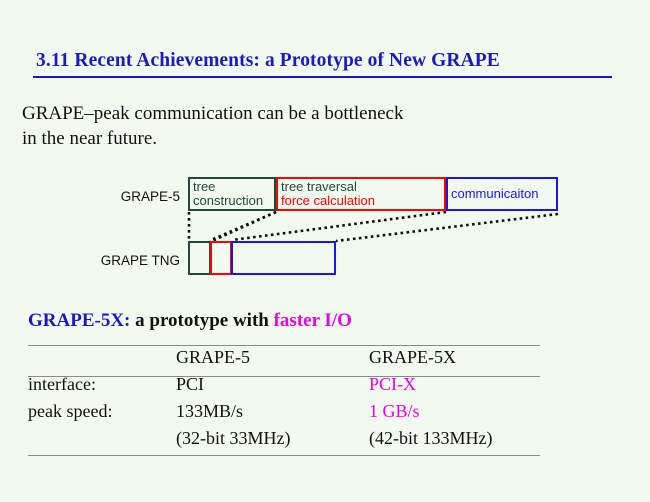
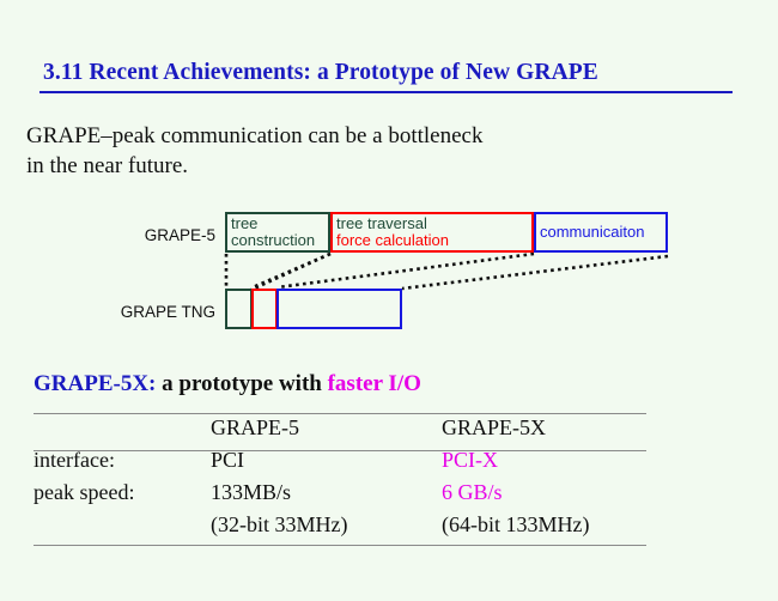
  3.11 Recent Achievements: a Prototype of New GRAPE
  GRAPE–peak communication can be a bottleneck
  in the near future.
  GRAPE-5
  GRAPE TNG
  tree
  construction
  tree traversal
  force calculation
  communicaiton
  GRAPE-5X: a prototype with faster I/O
  	GRAPE-5	GRAPE-5X
  interface:	PCI	PCI-X
- peak speed:	133MB/s	1 GB/s
+ peak speed:	133MB/s	6 GB/s
- 	(32-bit 33MHz)	(42-bit 133MHz)
+ 	(32-bit 33MHz)	(64-bit 133MHz)
